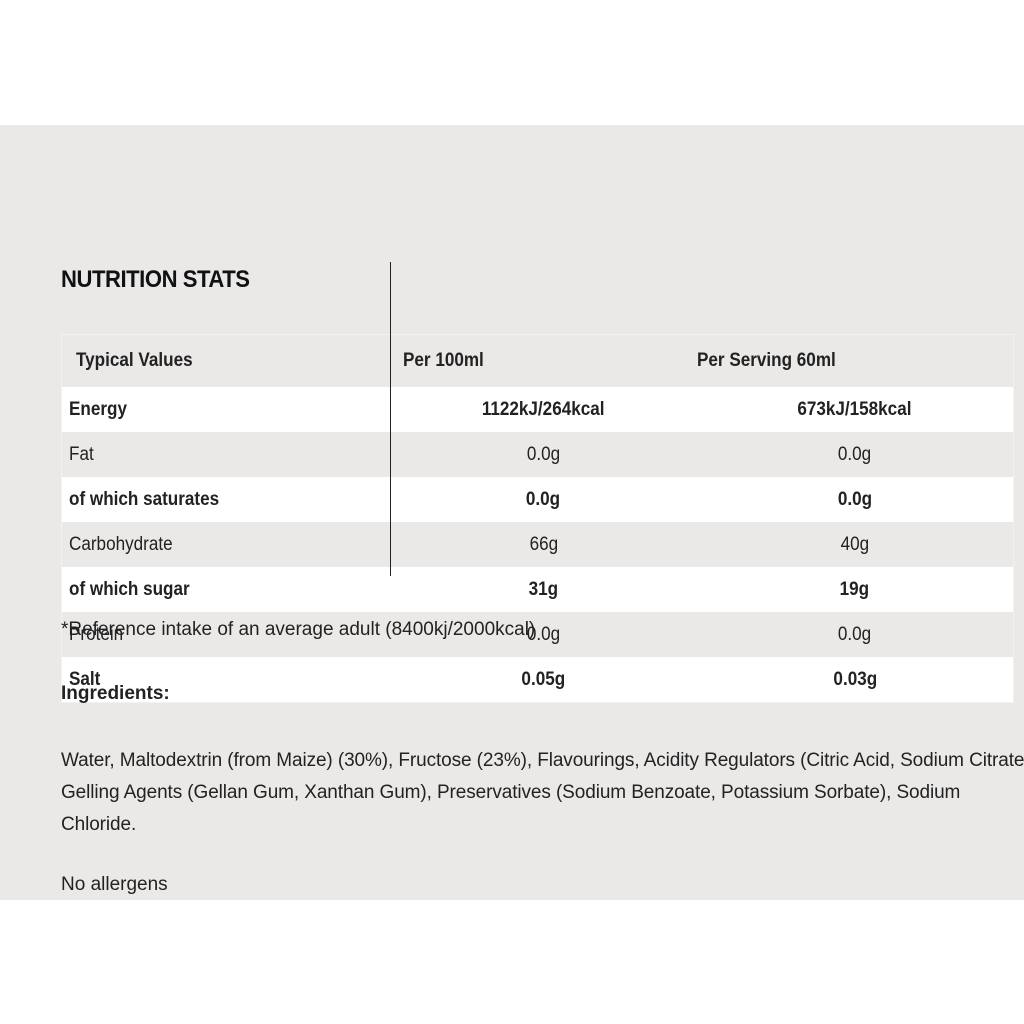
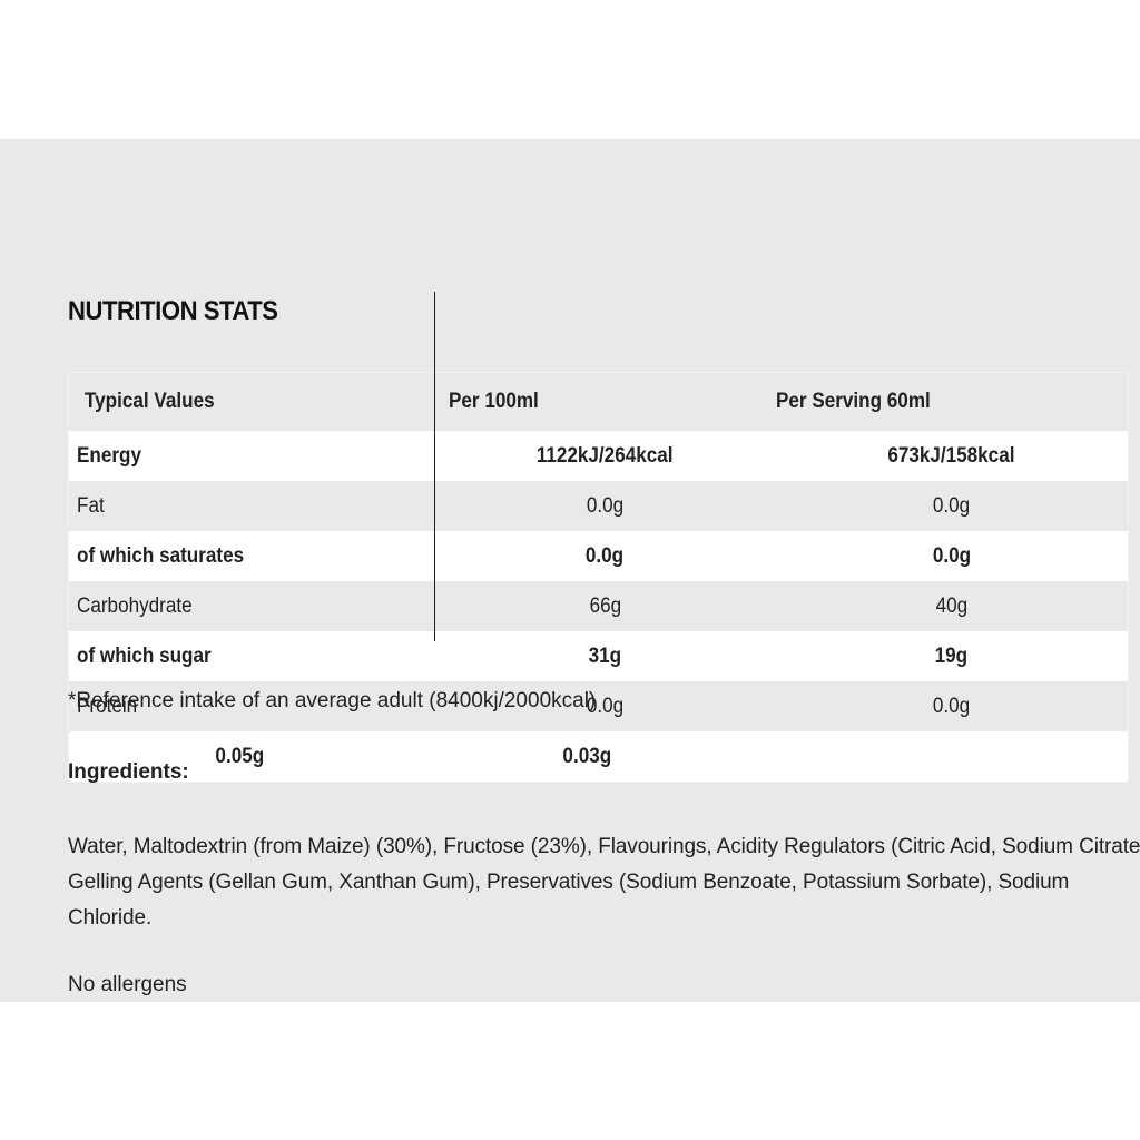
  NUTRITION STATS
  Typical Values
  Per 100ml
  Per Serving 60ml
  Energy
  1122kJ/264kcal
  673kJ/158kcal
  Fat
  0.0g
  0.0g
  of which saturates
  0.0g
  0.0g
  Carbohydrate
  66g
  40g
  of which sugar
  31g
  19g
  Protein
  0.0g
  0.0g
- Salt
  0.05g
  0.03g
  *Reference intake of an average adult (8400kj/2000kcal)
  Ingredients:
  Water, Maltodextrin (from Maize) (30%), Fructose (23%), Flavourings, Acidity Regulators (Citric Acid, Sodium Citrate Gelling Agents (Gellan Gum, Xanthan Gum), Preservatives (Sodium Benzoate, Potassium Sorbate), Sodium Chloride.
  No allergens
